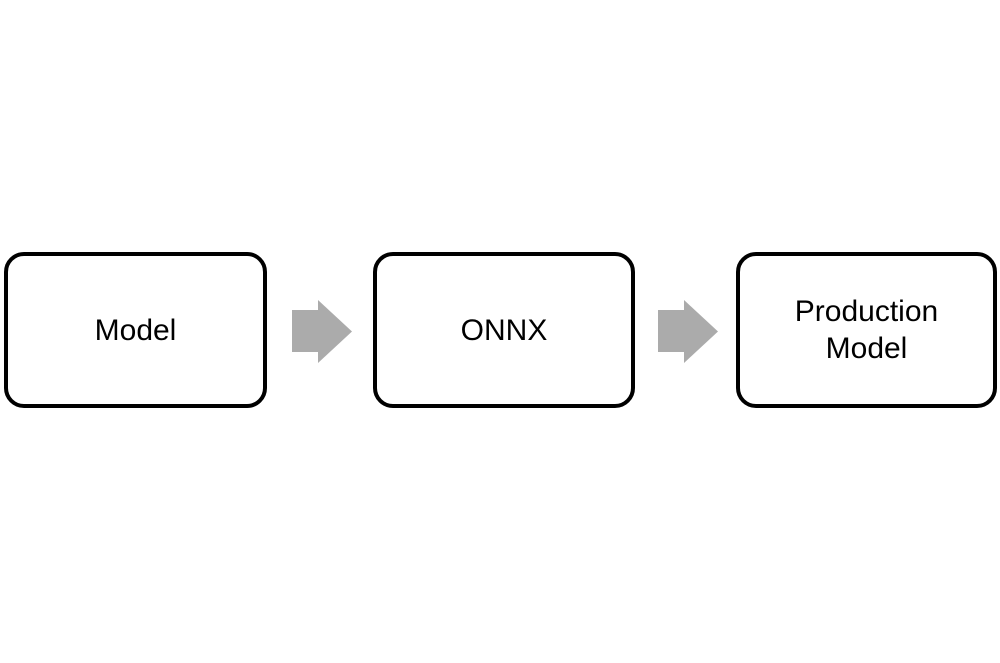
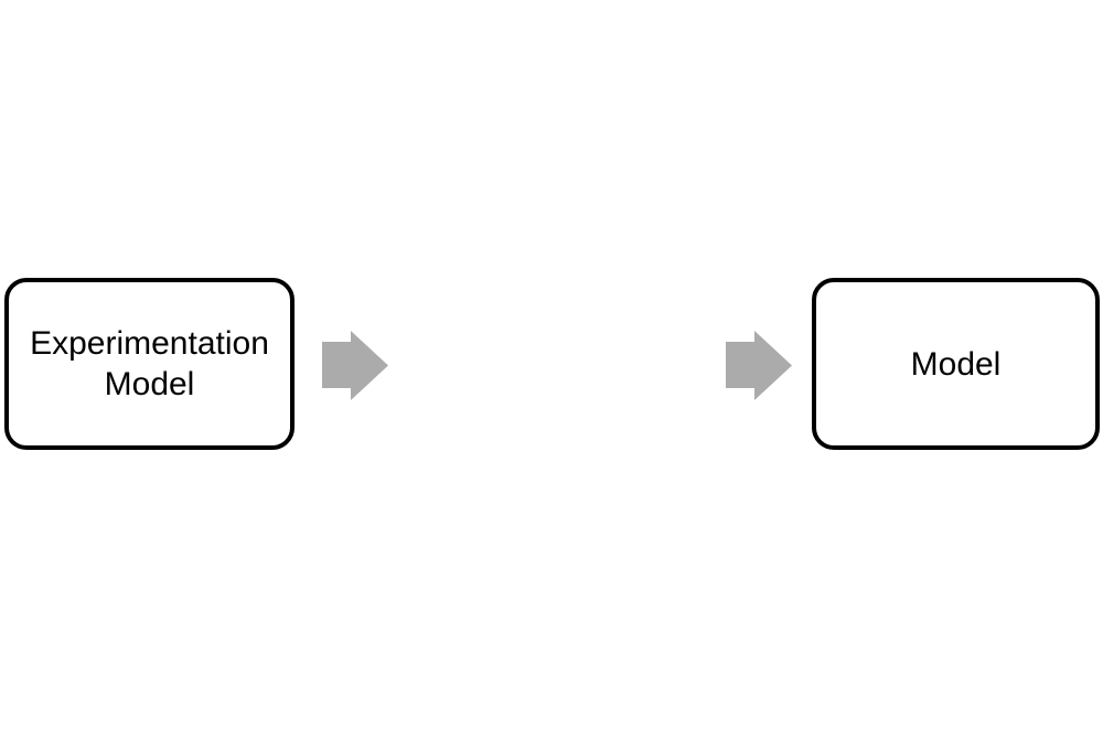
+ Experimentation
  Model
- ONNX
- Production
  Model
